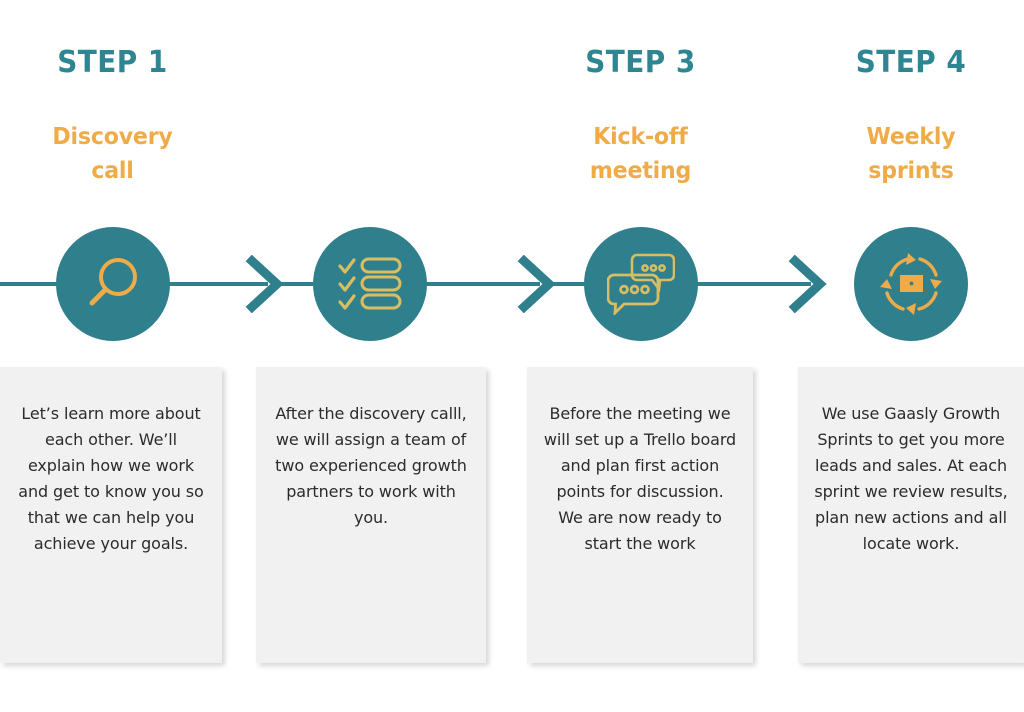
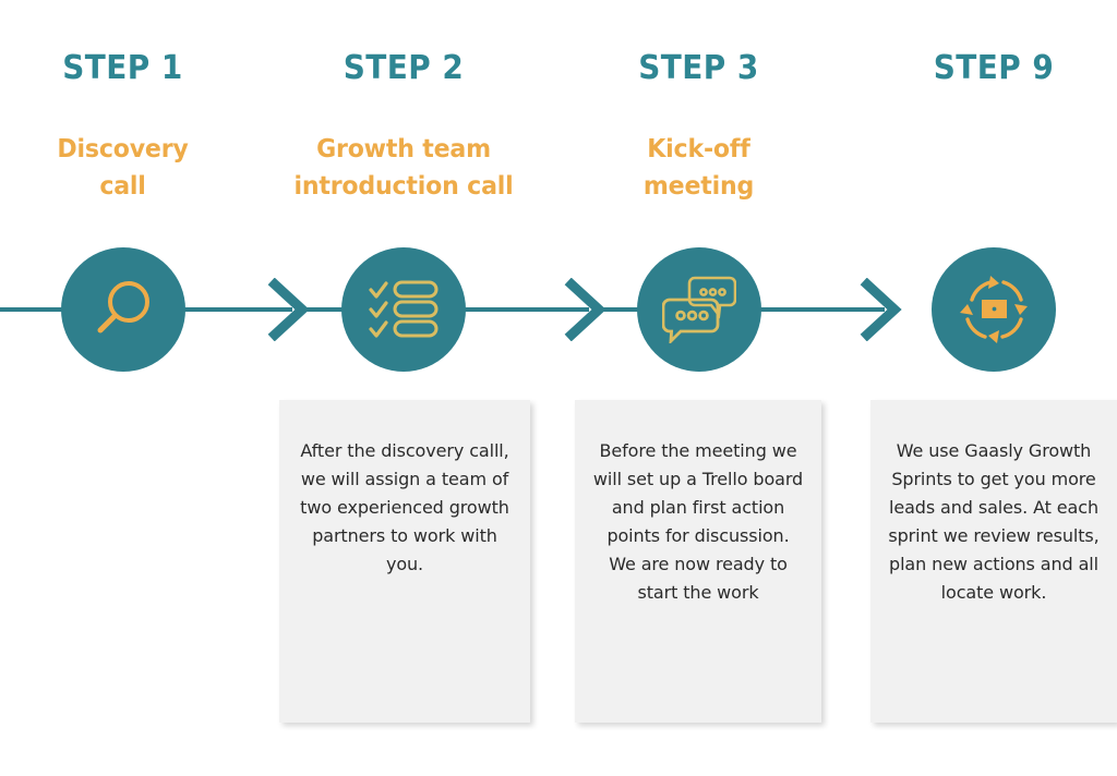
  STEP 1
  Discovery
  call
+ STEP 2
+ Growth team
+ introduction call
  STEP 3
  Kick-off
  meeting
- STEP 4
+ STEP 9
- Weekly
- sprints
- Let’s learn more about each other. We’ll explain how we work and get to know you so that we can help you achieve your goals.
  After the discovery calll, we will assign a team of two experienced growth partners to work with you.
  Before the meeting we will set up a Trello board and plan first action points for discussion. We are now ready to start the work
  We use Gaasly Growth Sprints to get you more leads and sales. At each sprint we review results, plan new actions and all locate work.
